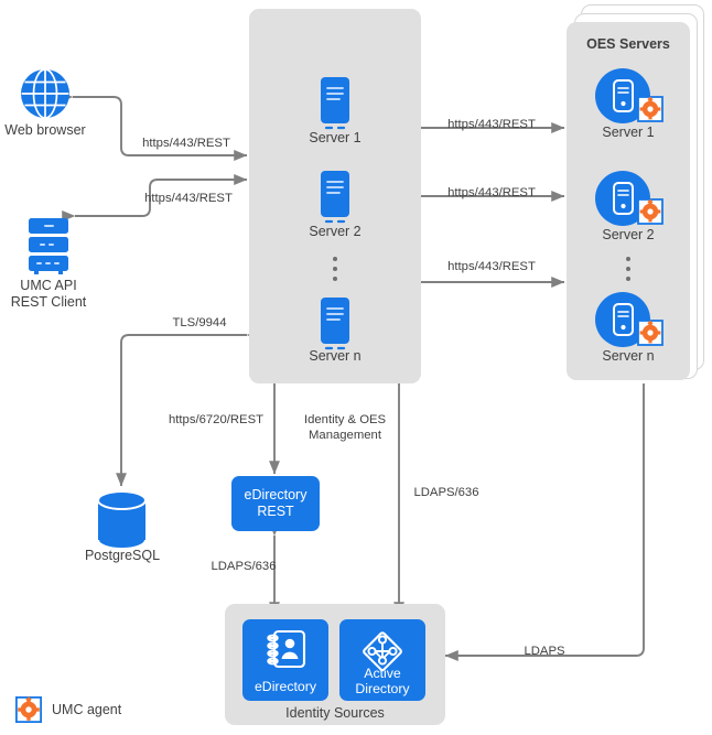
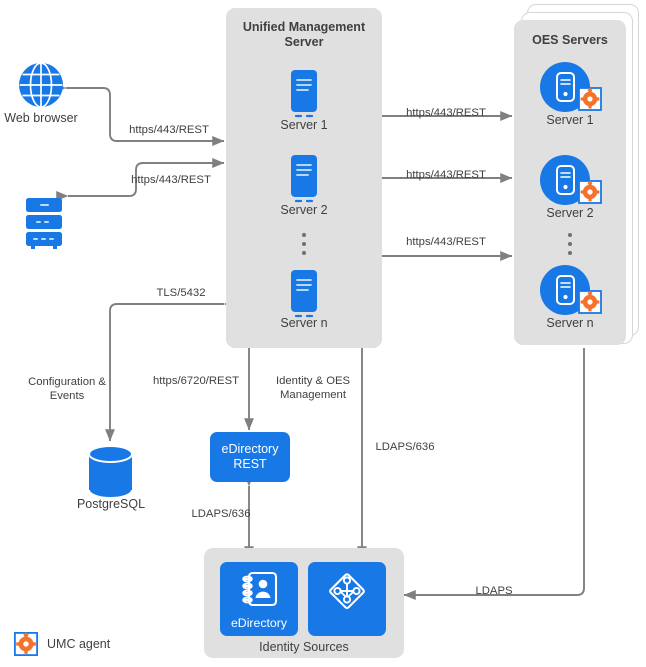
  https/443/REST
  https/443/REST
- TLS/9944
+ TLS/5432
+ Configuration &
+ Events
  https/443/REST
  https/443/REST
  https/443/REST
  https/6720/REST
  Identity & OES
  Management
  LDAPS/636
  LDAPS/636
  LDAPS
  Web browser
- UMC API
- REST Client
  PostgreSQL
+ Unified Management Server
  Server 1
  Server 2
  Server n
  OES Servers
  Server 1
  Server 2
  Server n
  eDirectory
  REST
  eDirectory
- Active
- Directory
  Identity Sources
  UMC agent
